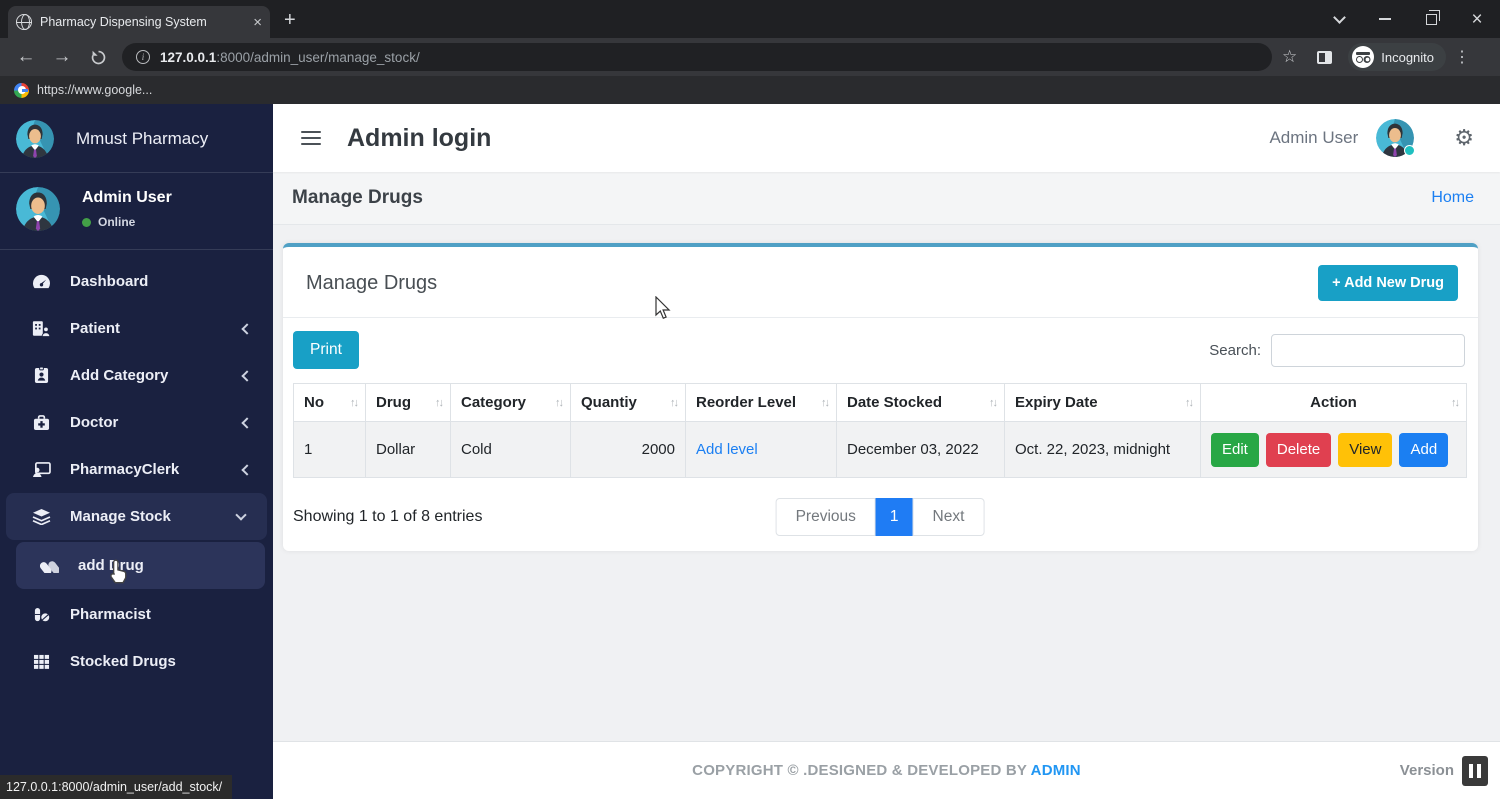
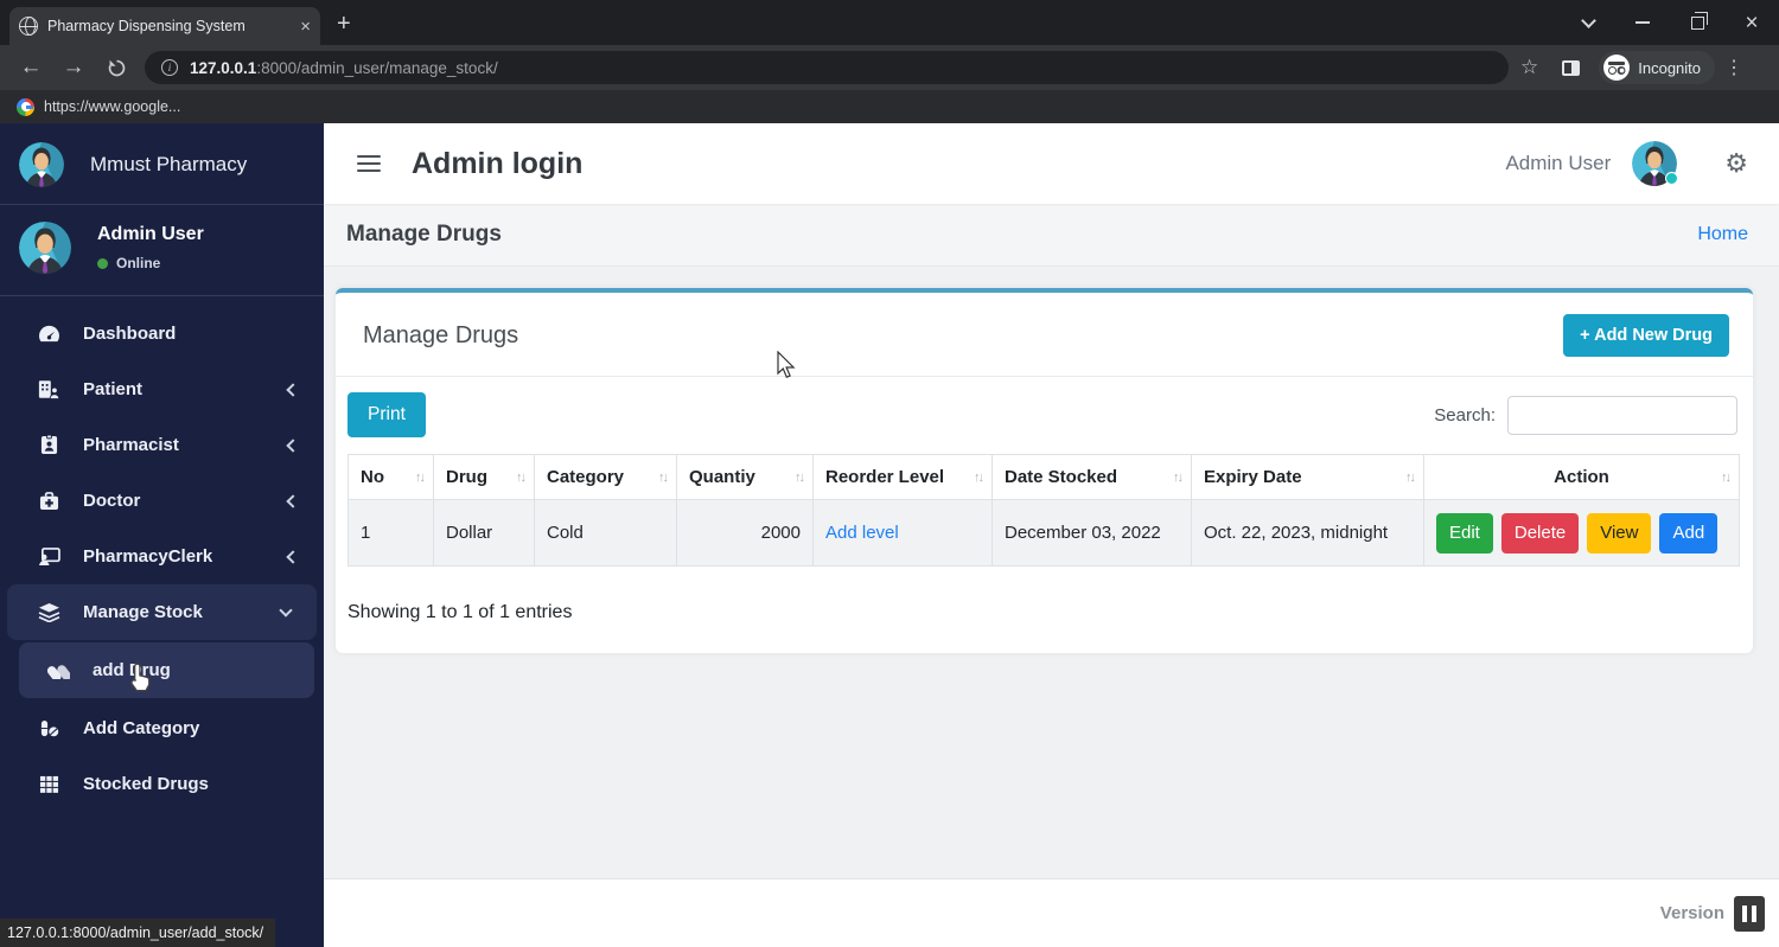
  Pharmacy Dispensing System
  ×
  +
  ×
  ←
  →
  i
  127.0.0.1:8000/admin_user/manage_stock/
  ☆
  Incognito
  ⋮
  https://www.google...
  Mmust Pharmacy
  Admin User
  Online
  Dashboard
  Patient
- Add Category
+ Pharmacist
  Doctor
  PharmacyClerk
  Manage Stock
  addrug
- Pharmacist
+ Add Category
  Stocked Drugs
  Admin login
  Admin User
  ⚙
  Manage Drugs
  Home
  Manage Drugs
  + Add New Drug
  Print
  Search:
  No ↑↓	Drug ↑↓	Category ↑↓	Quantiy ↑↓	Reorder Level ↑↓	Date Stocked ↑↓	Expiry Date ↑↓	Action ↑↓
  1	Dollar	Cold	2000	Add level	December 03, 2022	Oct. 22, 2023, midnight	Edit Delete View Add
- Showing 1 to 1 of 8 entries
+ Showing 1 to 1 of 1 entries
- Previous
- 1
- Next
- COPYRIGHT © .DESIGNED & DEVELOPED BY ADMIN
  Version
  127.0.0.1:8000/admin_user/add_stock/
